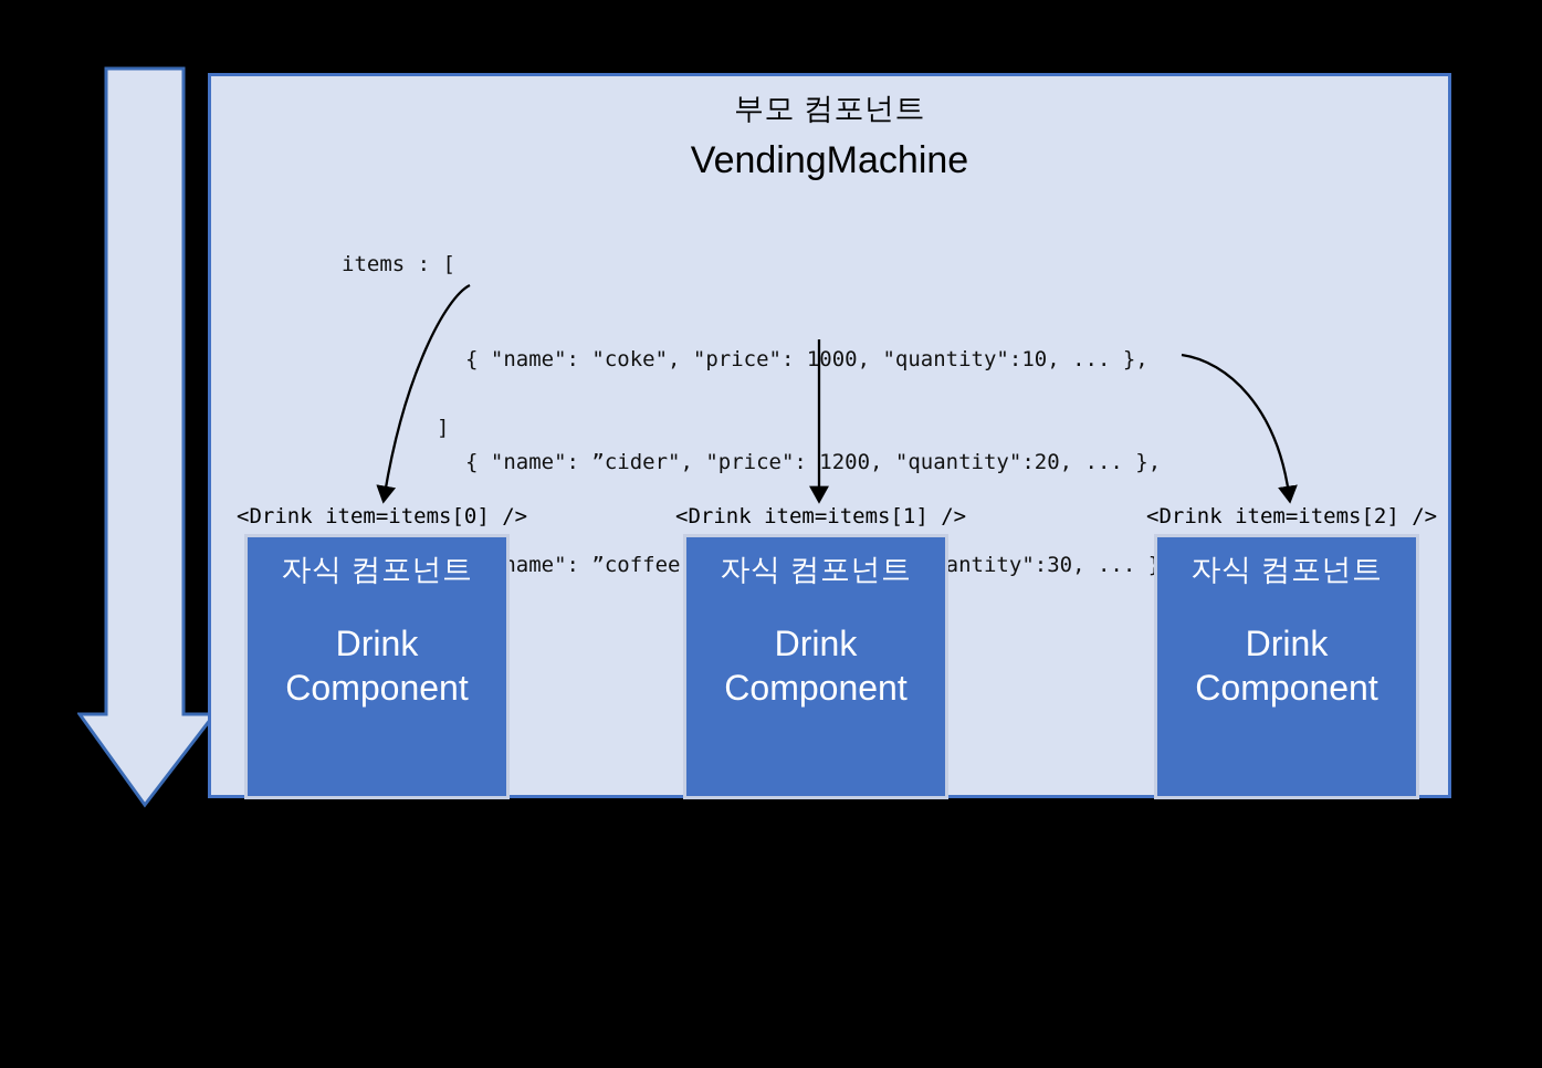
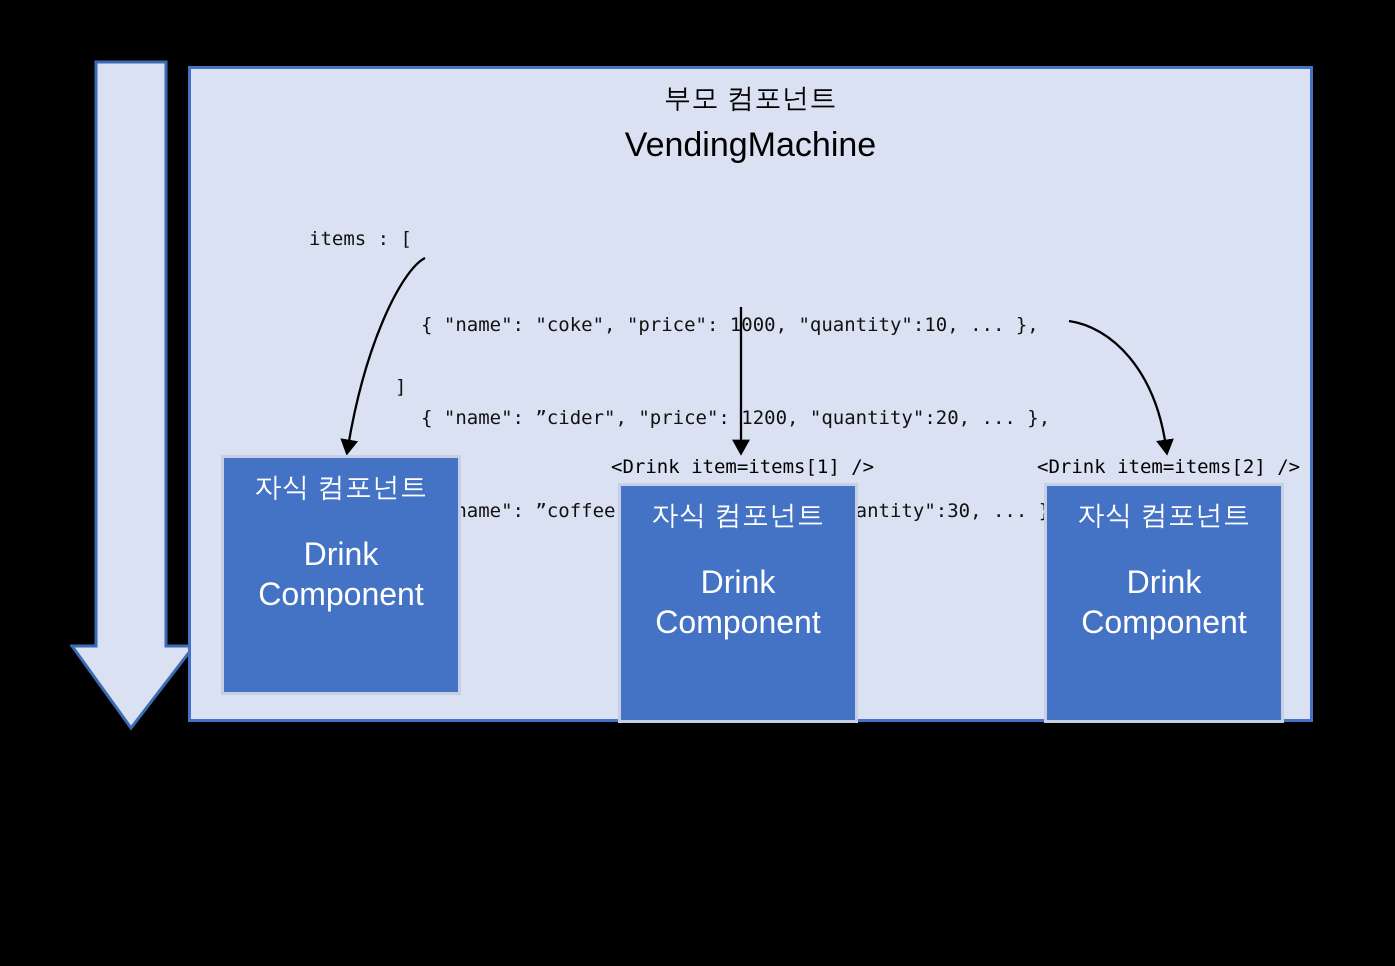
  부모 컴포넌트
  VendingMachine
  items : [
  { "name": "coke", "price": 1000, "quantity":10, ... },
  { "name": ”cider", "price": 1200, "quantity":20, ... },
  ]
- <Drink item=items[0] />
  자식 컴포넌트
  Drink
  Component
  <Drink item=items[1] />
  자식 컴포넌트
  Drink
  Component
  <Drink item=items[2] />
  자식 컴포넌트
  Drink
  Component
